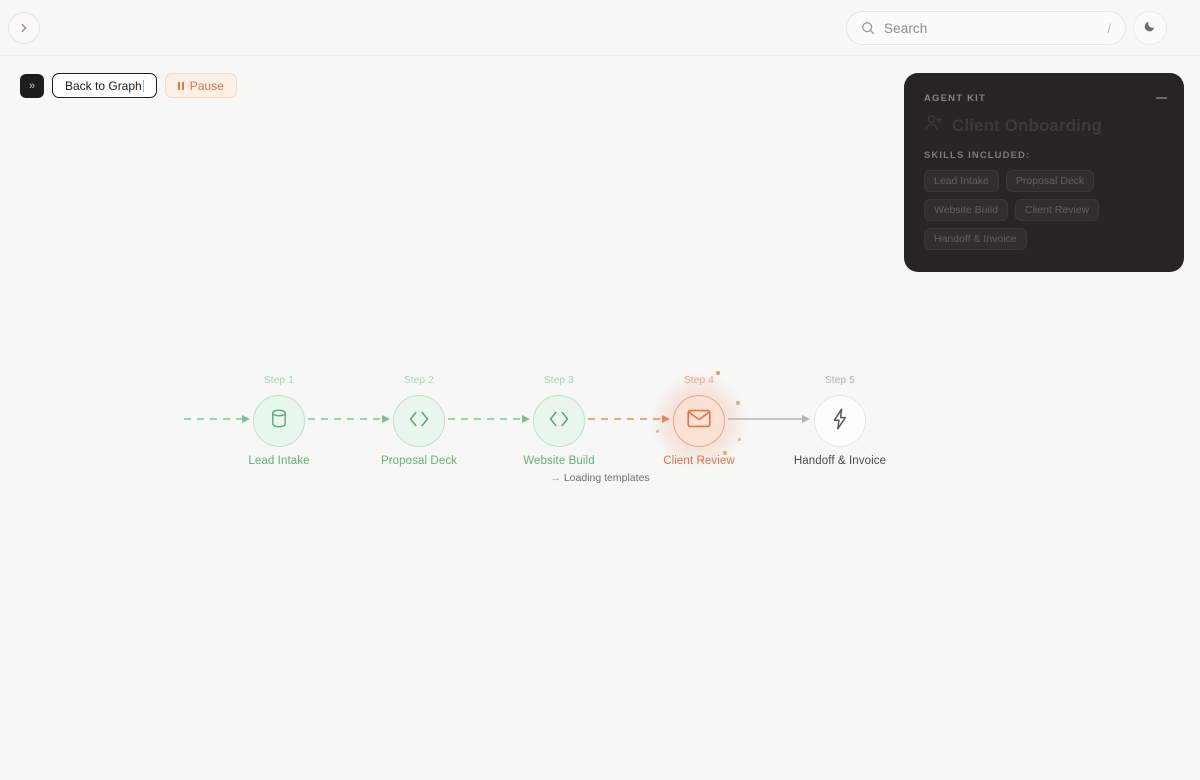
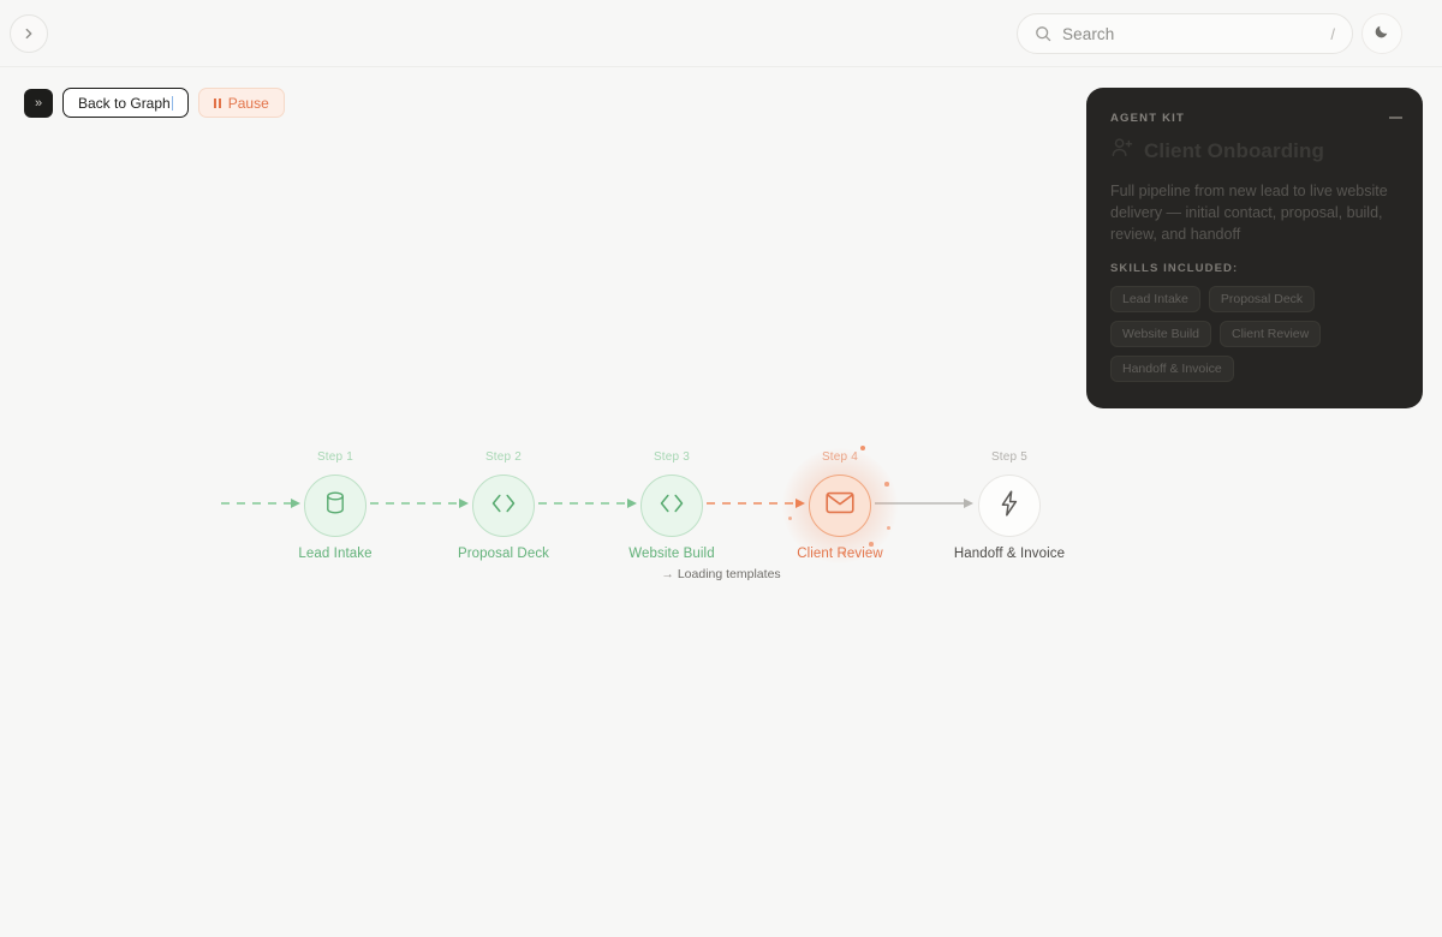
  Search
  /
  »
  Back to Graph
  Pause
  AGENT KIT
+ Full pipeline from new lead to live website delivery — initial contact, proposal, build, review, and handoff
  SKILLS INCLUDED:
  Lead Intake
  Proposal Deck
  Website Build
  Client Review
  Handoff & Invoice
  Step 1
  Lead Intake
  Step 2
  Proposal Deck
  Step 3
  Website Build
  Step 5
  Handoff & Invoice
  → Loading templates
